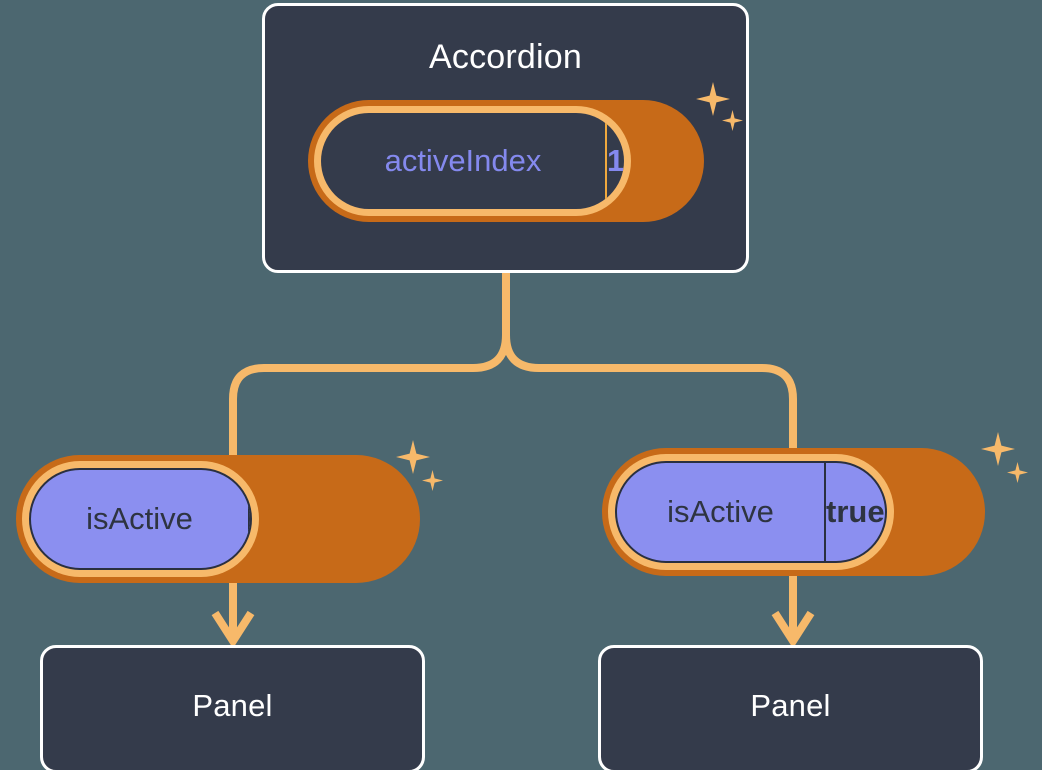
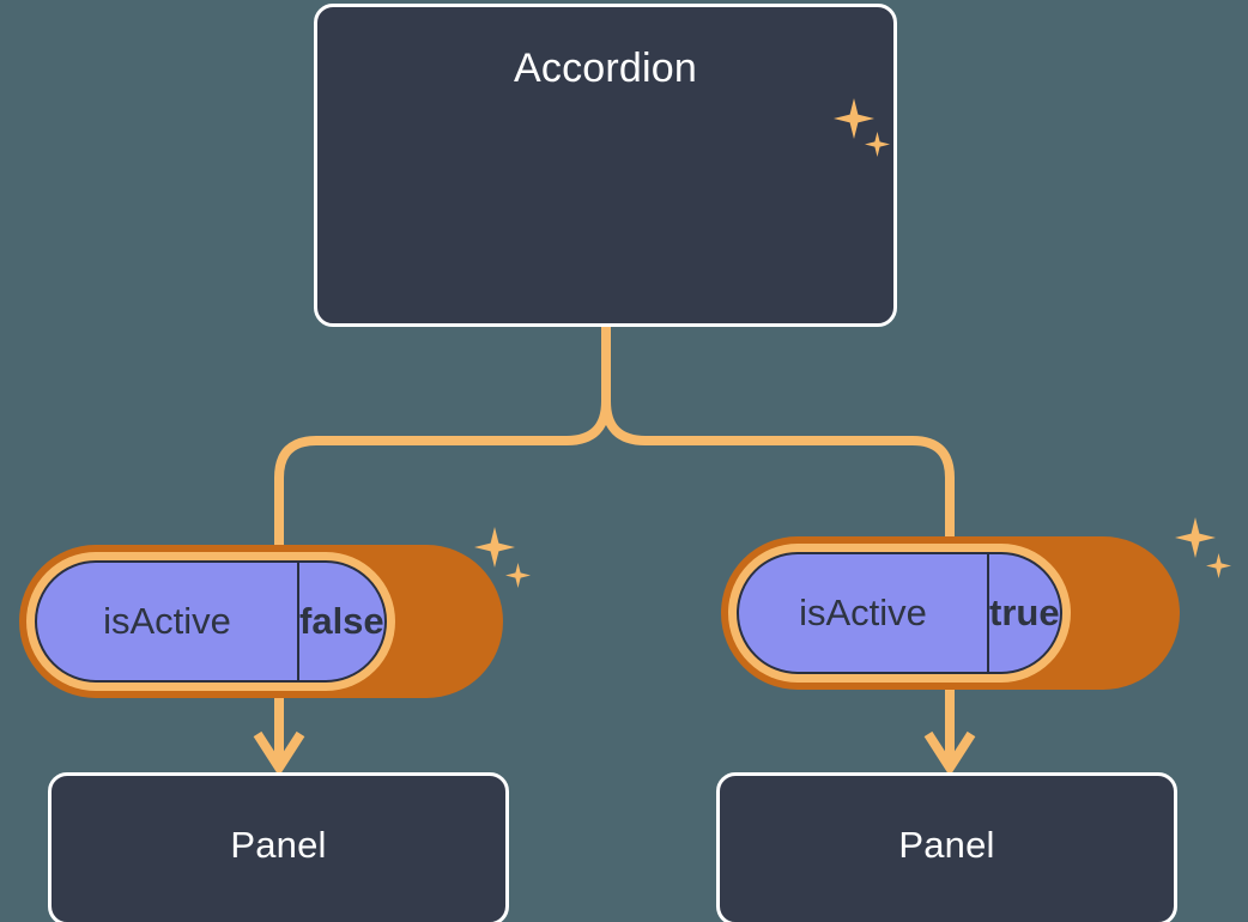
  Accordion
- activeIndex
- 1
  isActive
+ false
  Panel
  isActive
  true
  Panel
